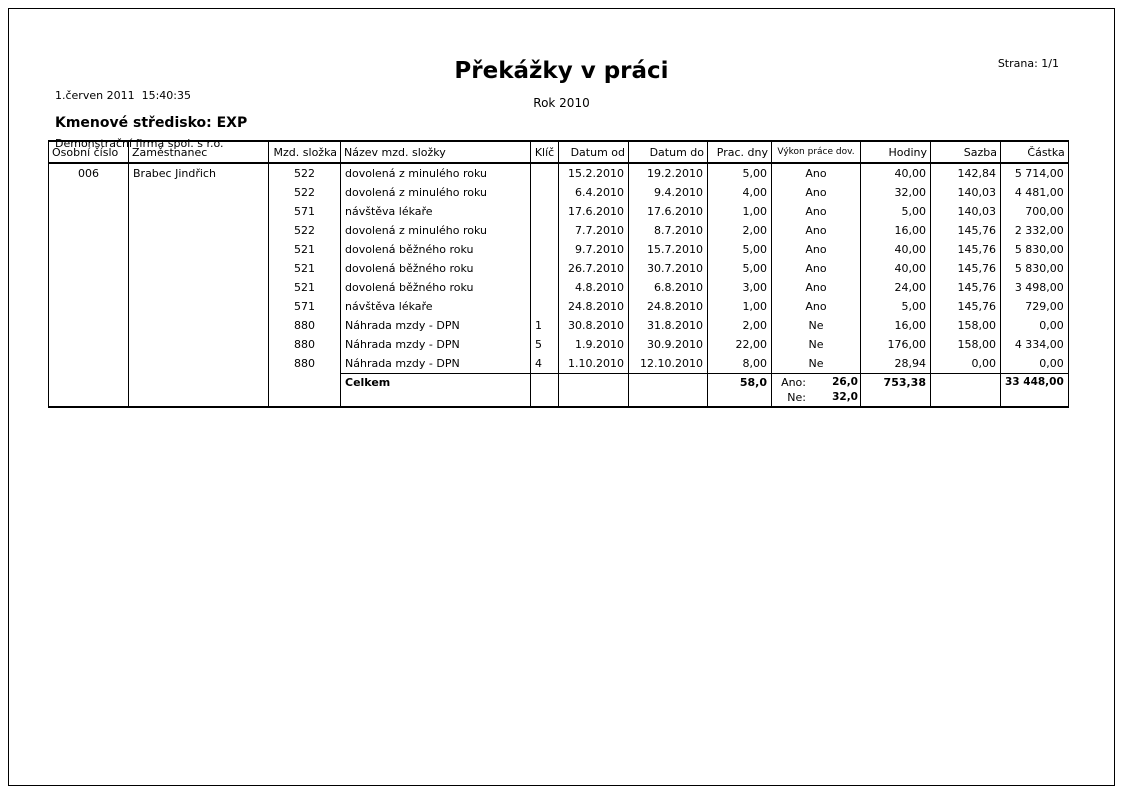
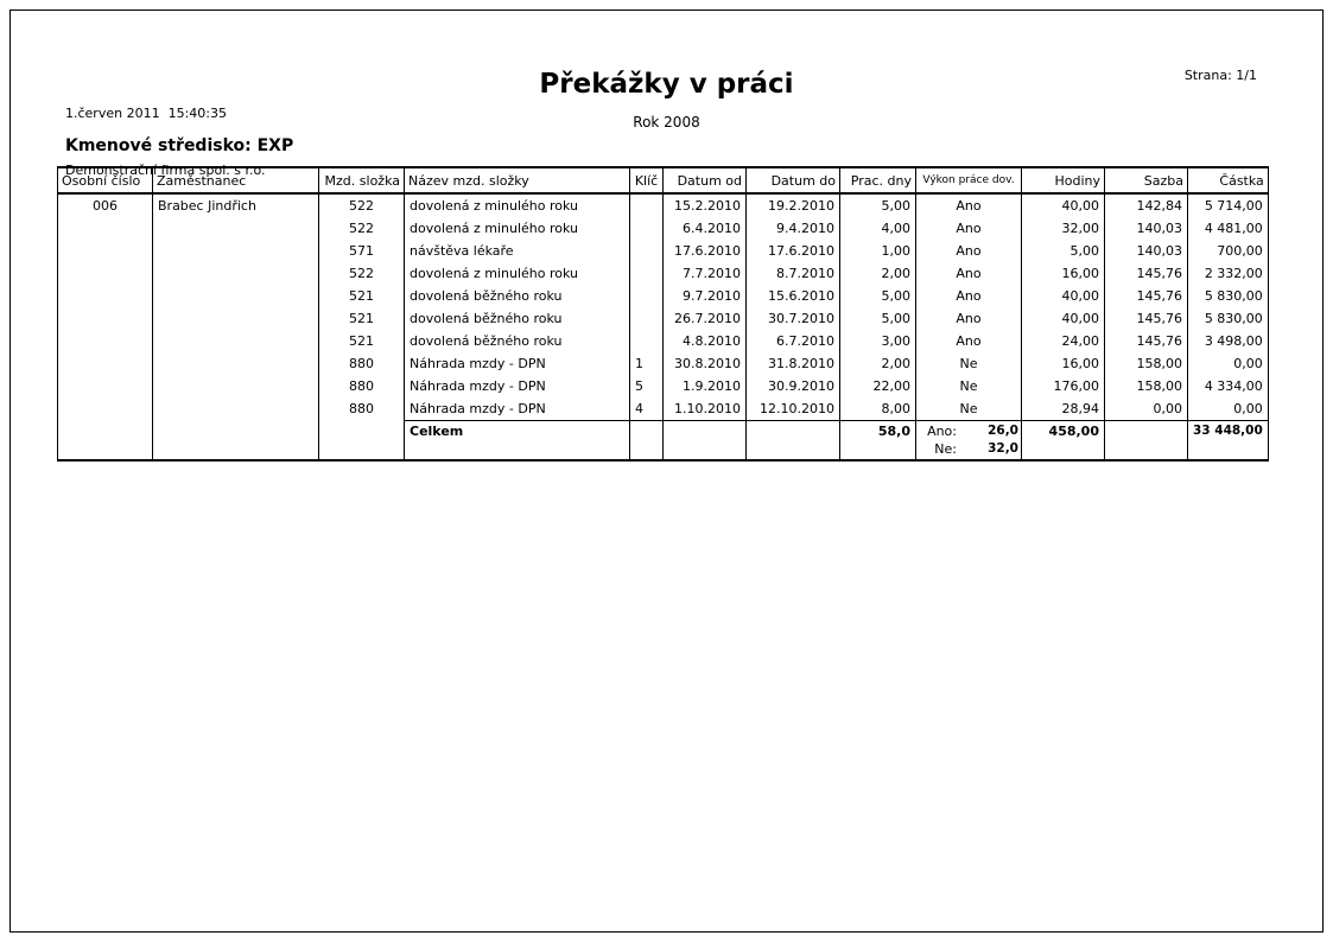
  1.červen 2011 15:40:35
  Demonstrační firma spol. s r.o.
  Překážky v práci
- Rok 2010
+ Rok 2008
  Strana: 1/1
  Kmenové středisko: EXP
  Osobní číslo	Zaměstnanec	Mzd. složka	Název mzd. složky	Klíč	Datum od	Datum do	Prac. dny	Výkon práce dov.	Hodiny	Sazba	Částka
  006	Brabec Jindřich	522	dovolená z minulého roku		15.2.2010	19.2.2010	5,00	Ano	40,00	142,84	5 714,00
  		522	dovolená z minulého roku		6.4.2010	9.4.2010	4,00	Ano	32,00	140,03	4 481,00
  		571	návštěva lékaře		17.6.2010	17.6.2010	1,00	Ano	5,00	140,03	700,00
  		522	dovolená z minulého roku		7.7.2010	8.7.2010	2,00	Ano	16,00	145,76	2 332,00
- 		521	dovolená běžného roku		9.7.2010	15.7.2010	5,00	Ano	40,00	145,76	5 830,00
+ 		521	dovolená běžného roku		9.7.2010	15.6.2010	5,00	Ano	40,00	145,76	5 830,00
  		521	dovolená běžného roku		26.7.2010	30.7.2010	5,00	Ano	40,00	145,76	5 830,00
- 		521	dovolená běžného roku		4.8.2010	6.8.2010	3,00	Ano	24,00	145,76	3 498,00
+ 		521	dovolená běžného roku		4.8.2010	6.7.2010	3,00	Ano	24,00	145,76	3 498,00
- 		571	návštěva lékaře		24.8.2010	24.8.2010	1,00	Ano	5,00	145,76	729,00
  		880	Náhrada mzdy - DPN	1	30.8.2010	31.8.2010	2,00	Ne	16,00	158,00	0,00
  		880	Náhrada mzdy - DPN	5	1.9.2010	30.9.2010	22,00	Ne	176,00	158,00	4 334,00
  		880	Náhrada mzdy - DPN	4	1.10.2010	12.10.2010	8,00	Ne	28,94	0,00	0,00
- 			Celkem				58,0	Ano: 26,0 Ne: 32,0	753,38		33 448,00
+ 			Celkem				58,0	Ano: 26,0 Ne: 32,0	458,00		33 448,00
